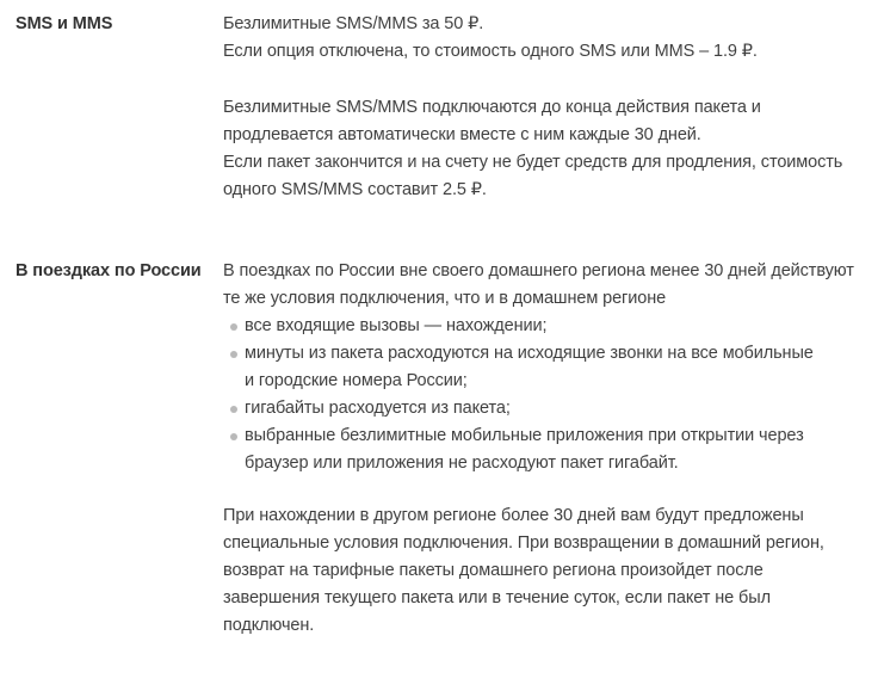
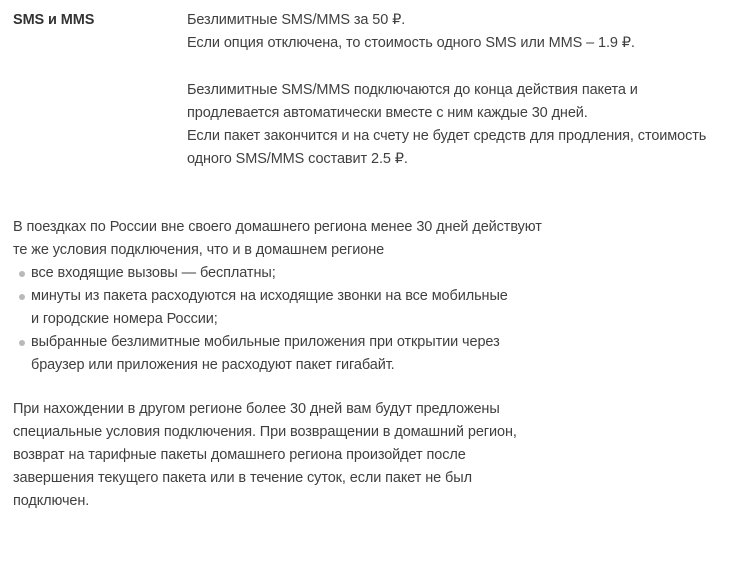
  SMS и MMS
  Безлимитные SMS/MMS за 50 ₽.
  Если опция отключена, то стоимость одного SMS или MMS – 1.9 ₽.
  Безлимитные SMS/MMS подключаются до конца действия пакета и
  продлевается автоматически вместе с ним каждые 30 дней.
  Если пакет закончится и на счету не будет средств для продления, стоимость
  одного SMS/MMS составит 2.5 ₽.
- В поездках по России
  В поездках по России вне своего домашнего региона менее 30 дней действуют
  те же условия подключения, что и в домашнем регионе
- все входящие вызовы — нахождении;
+ все входящие вызовы — бесплатны;
  минуты из пакета расходуются на исходящие звонки на все мобильные
  и городские номера России;
- гигабайты расходуется из пакета;
  выбранные безлимитные мобильные приложения при открытии через
  браузер или приложения не расходуют пакет гигабайт.
  При нахождении в другом регионе более 30 дней вам будут предложены
  специальные условия подключения. При возвращении в домашний регион,
  возврат на тарифные пакеты домашнего региона произойдет после
  завершения текущего пакета или в течение суток, если пакет не был
  подключен.
